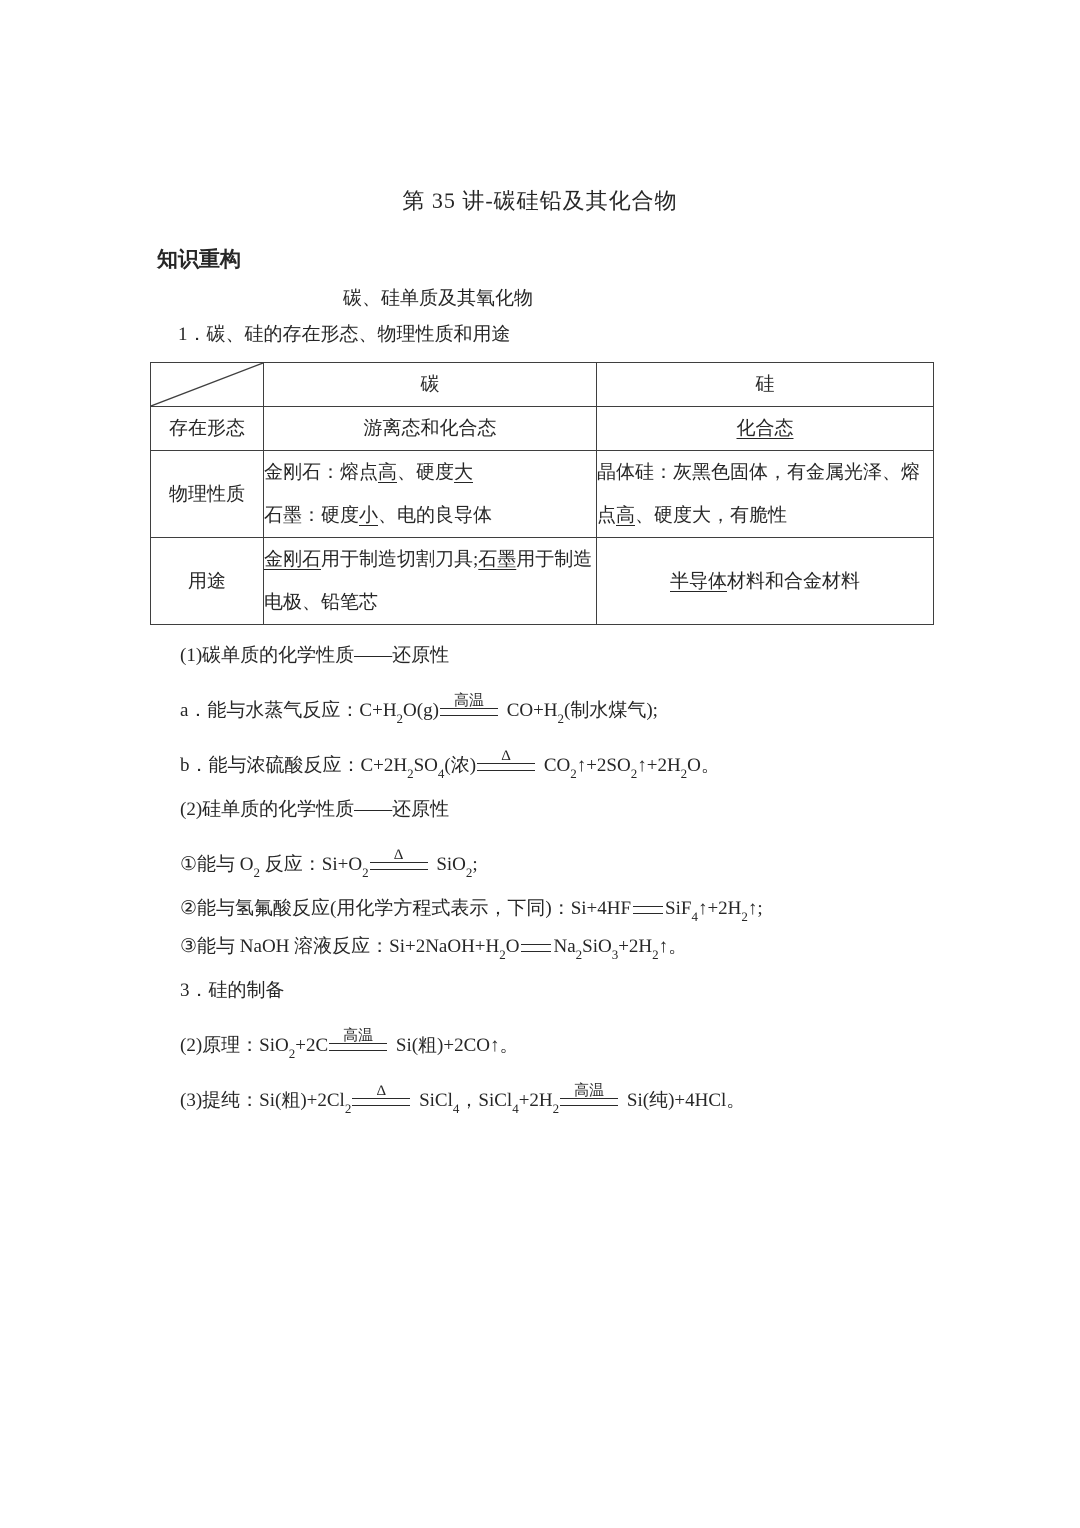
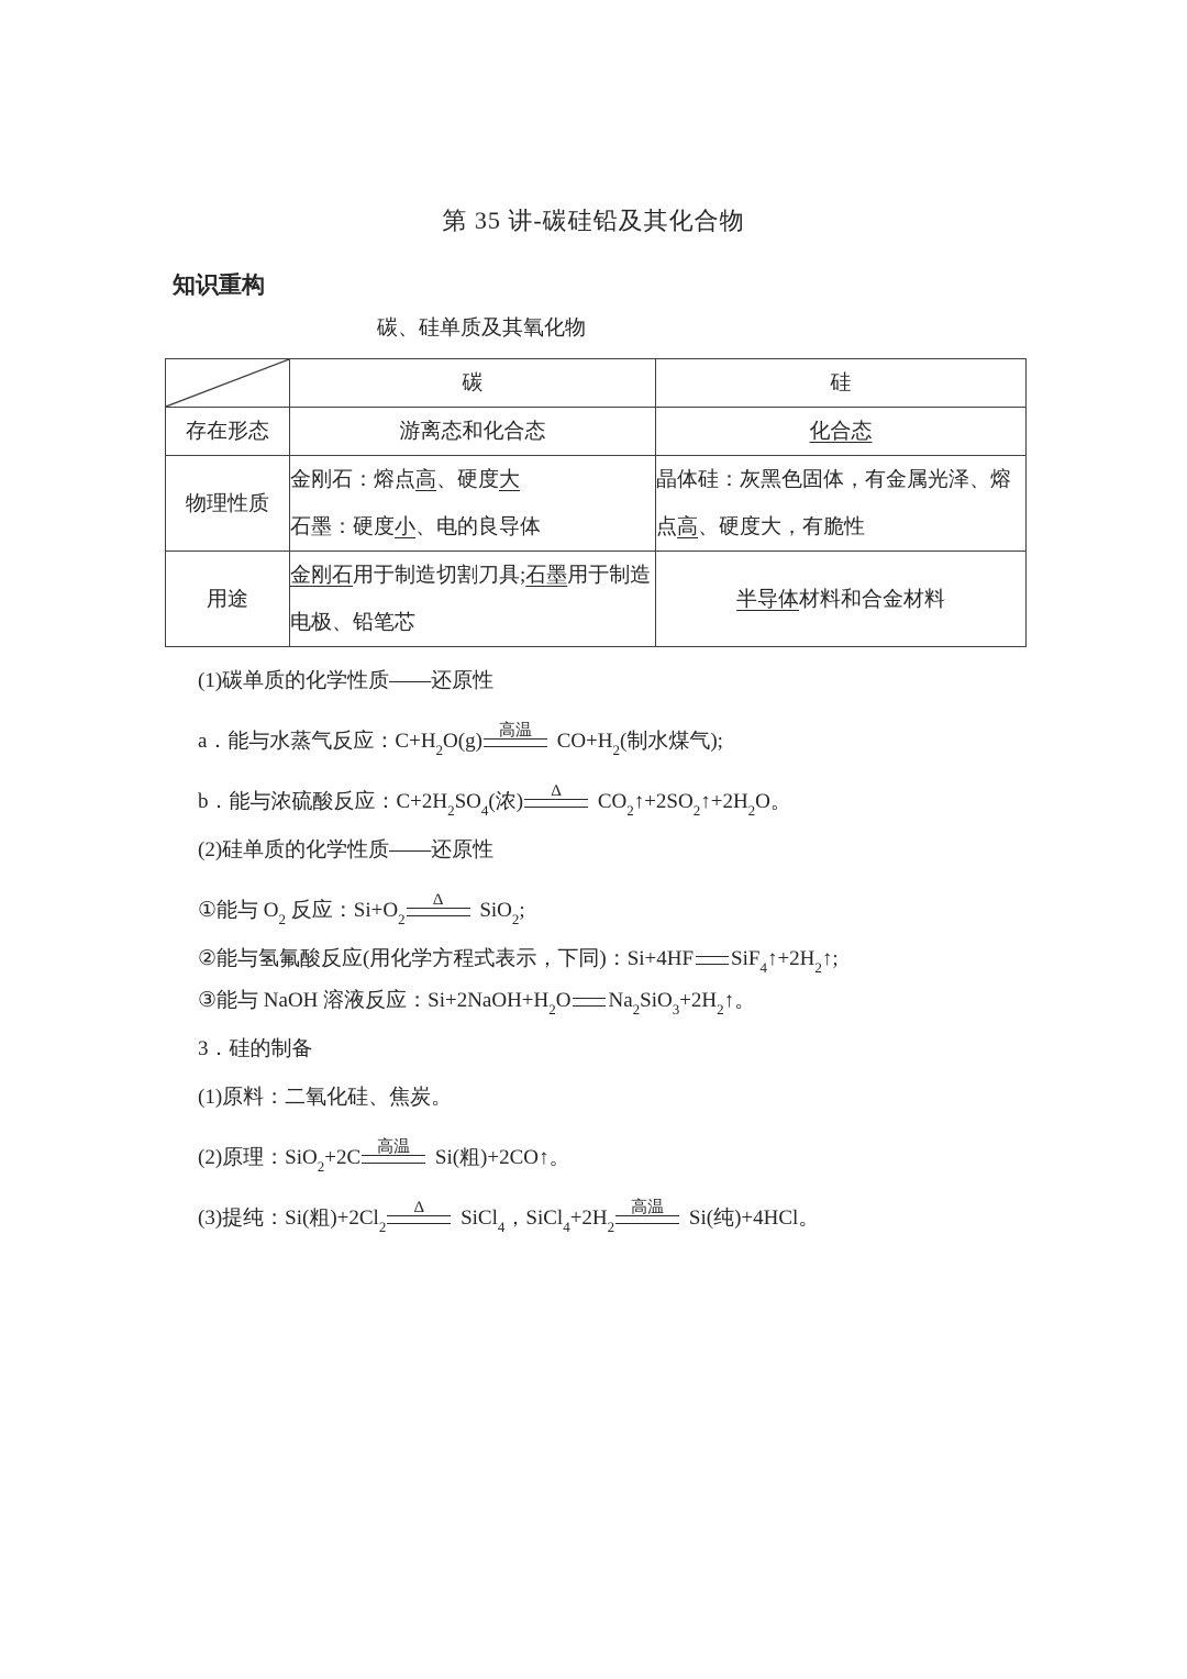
  第 35 讲-碳硅铅及其化合物
  知识重构
  碳、硅单质及其氧化物
- 1．碳、硅的存在形态、物理性质和用途
  	碳	硅
  存在形态	游离态和化合态	化合态
  物理性质	金刚石：熔点高、硬度大石墨：硬度小、电的良导体	晶体硅：灰黑色固体，有金属光泽、熔点高、硬度大，有脆性
  用途	金刚石用于制造切割刀具;石墨用于制造电极、铅笔芯	半导体材料和合金材料
  (1)碳单质的化学性质——还原性
  a．能与水蒸气反应：C+H2O(g)
  高温
  CO+H2(制水煤气);
  b．能与浓硫酸反应：C+2H2SO4(浓)
  Δ
  CO2↑+2SO2↑+2H2O。
  (2)硅单质的化学性质——还原性
  ①能与 O2 反应：Si+O2
  Δ
  SiO2;
  ②能与氢氟酸反应(用化学方程式表示，下同)：Si+4HF SiF4↑+2H2↑;
  ③能与 NaOH 溶液反应：Si+2NaOH+H2O Na2SiO3+2H2↑。
  3．硅的制备
+ (1)原料：二氧化硅、焦炭。
  (2)原理：SiO2+2C
  高温
  Si(粗)+2CO↑。
  (3)提纯：Si(粗)+2Cl2
  Δ
  SiCl4，SiCl4+2H2
  高温
  Si(纯)+4HCl。
